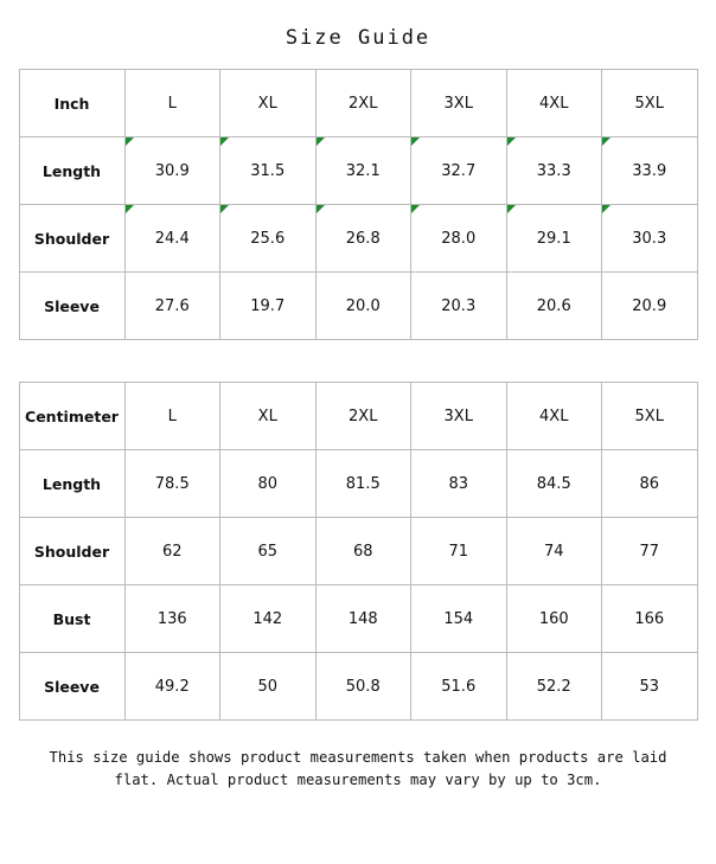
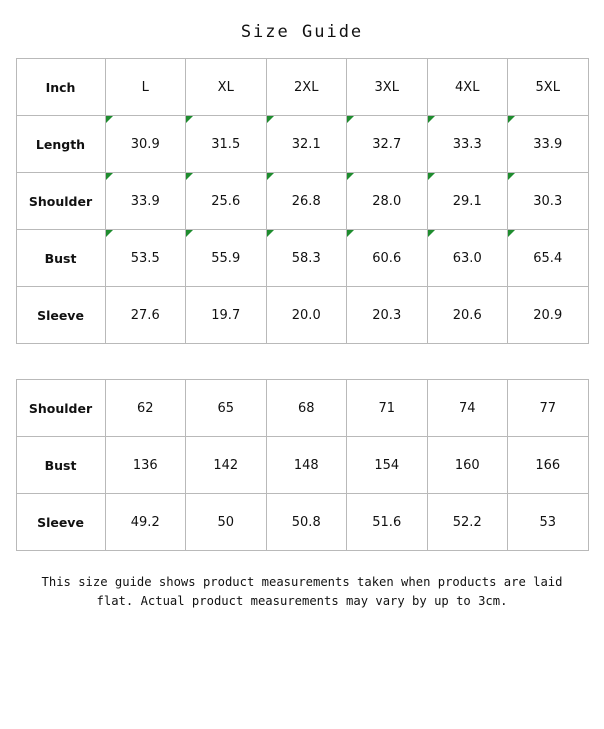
  Size Guide
  Inch	L	XL	2XL	3XL	4XL	5XL
  Length	30.9	31.5	32.1	32.7	33.3	33.9
- Shoulder	24.4	25.6	26.8	28.0	29.1	30.3
+ Shoulder	33.9	25.6	26.8	28.0	29.1	30.3
+ Bust	53.5	55.9	58.3	60.6	63.0	65.4
  Sleeve	27.6	19.7	20.0	20.3	20.6	20.9
- Centimeter	L	XL	2XL	3XL	4XL	5XL
- Length	78.5	80	81.5	83	84.5	86
  Shoulder	62	65	68	71	74	77
  Bust	136	142	148	154	160	166
  Sleeve	49.2	50	50.8	51.6	52.2	53
  This size guide shows product measurements taken when products are laid flat. Actual product measurements may vary by up to 3cm.
